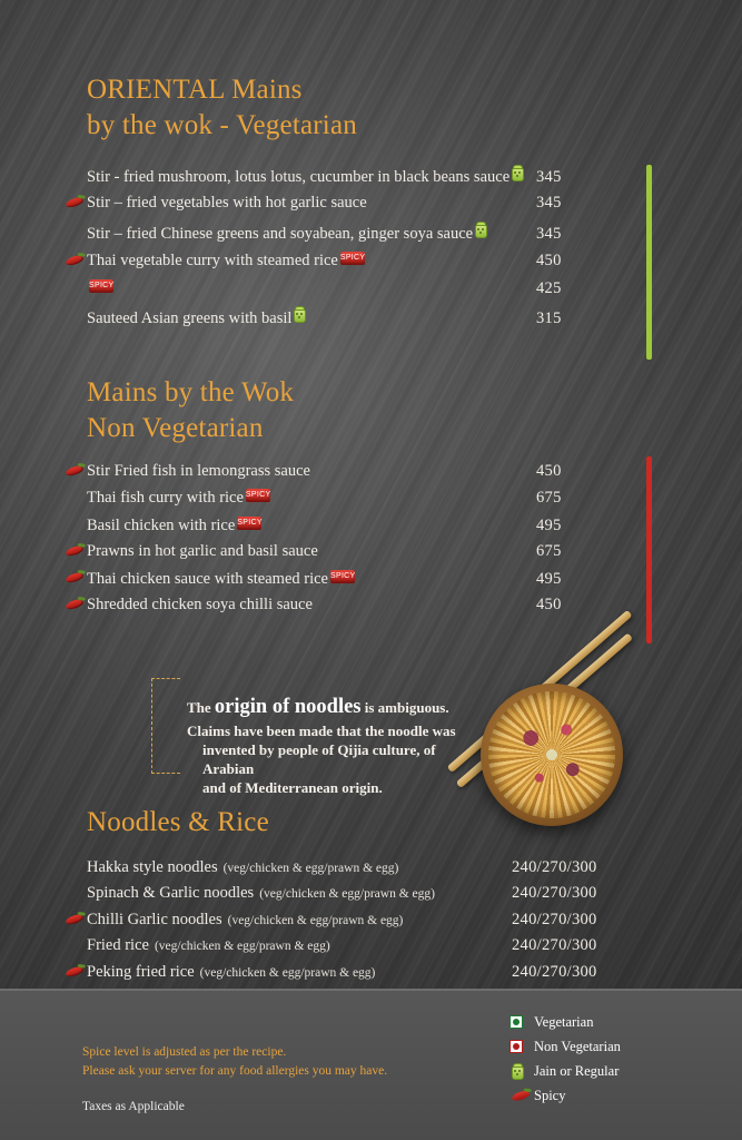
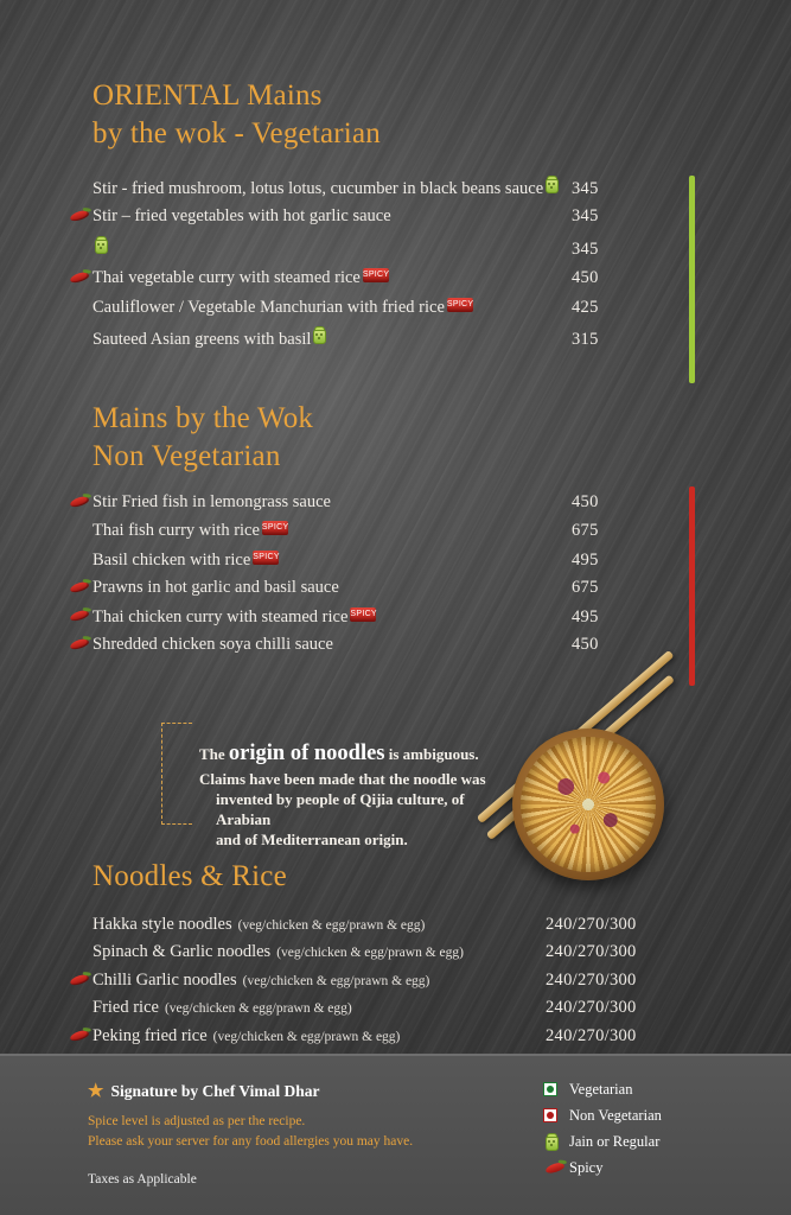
  ORIENTAL Mains
  by the wok - Vegetarian
  Stir - fried mushroom, lotus lotus, cucumber in black beans sauce
  345
  Stir – fried vegetables with hot garlic sauce
  345
- Stir – fried Chinese greens and soyabean, ginger soya sauce
  345
  Thai vegetable curry with steamed rice
  450
+ Cauliflower / Vegetable Manchurian with fried rice
  425
  Sauteed Asian greens with basil
  315
  Mains by the Wok
  Non Vegetarian
  Stir Fried fish in lemongrass sauce
  450
  Thai fish curry with rice
  675
  Basil chicken with rice
  495
  Prawns in hot garlic and basil sauce
  675
- Thai chicken sauce with steamed rice
+ Thai chicken curry with steamed rice
  495
  Shredded chicken soya chilli sauce
  450
  The origin of noodles is ambiguous.
  Claims have been made that the noodle was
  invented by people of Qijia culture, of Arabian
  and of Mediterranean origin.
  Noodles & Rice
  Hakka style noodles
  (veg/chicken & egg/prawn & egg)
  240/270/300
  Spinach & Garlic noodles
  (veg/chicken & egg/prawn & egg)
  240/270/300
  Chilli Garlic noodles
  (veg/chicken & egg/prawn & egg)
  240/270/300
  Fried rice
  (veg/chicken & egg/prawn & egg)
  240/270/300
  Peking fried rice
  (veg/chicken & egg/prawn & egg)
  240/270/300
+ ★
+ Signature by Chef Vimal Dhar
  Spice level is adjusted as per the recipe.
  Please ask your server for any food allergies you may have.
  Taxes as Applicable
  Vegetarian
  Non Vegetarian
  Jain or Regular
  Spicy
